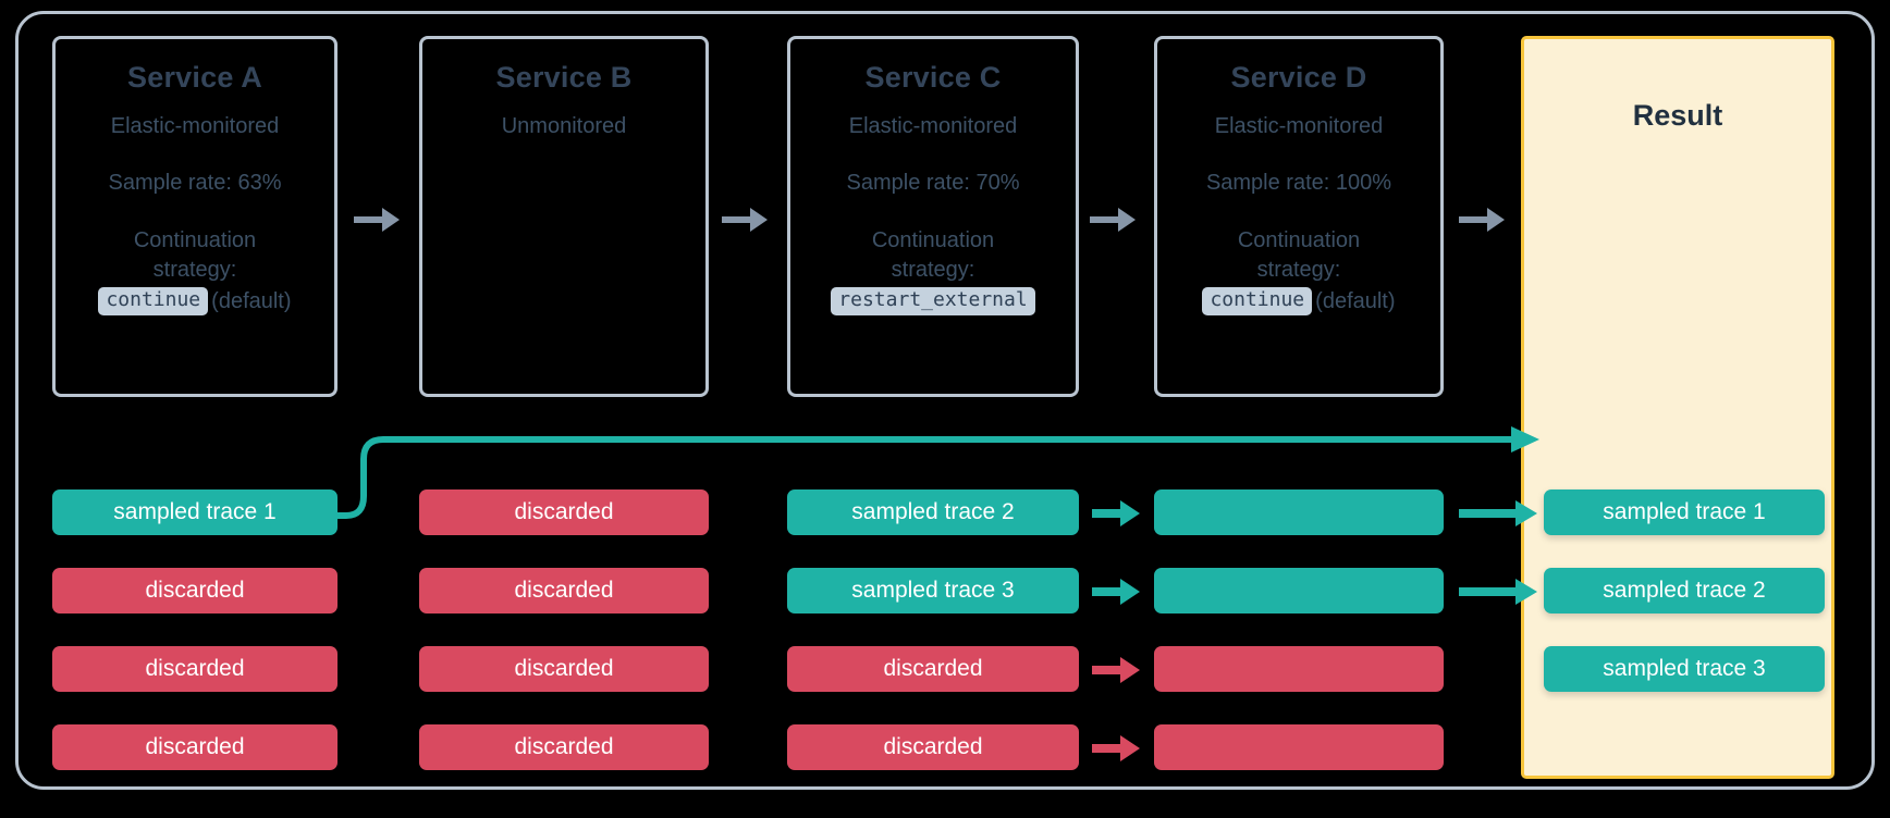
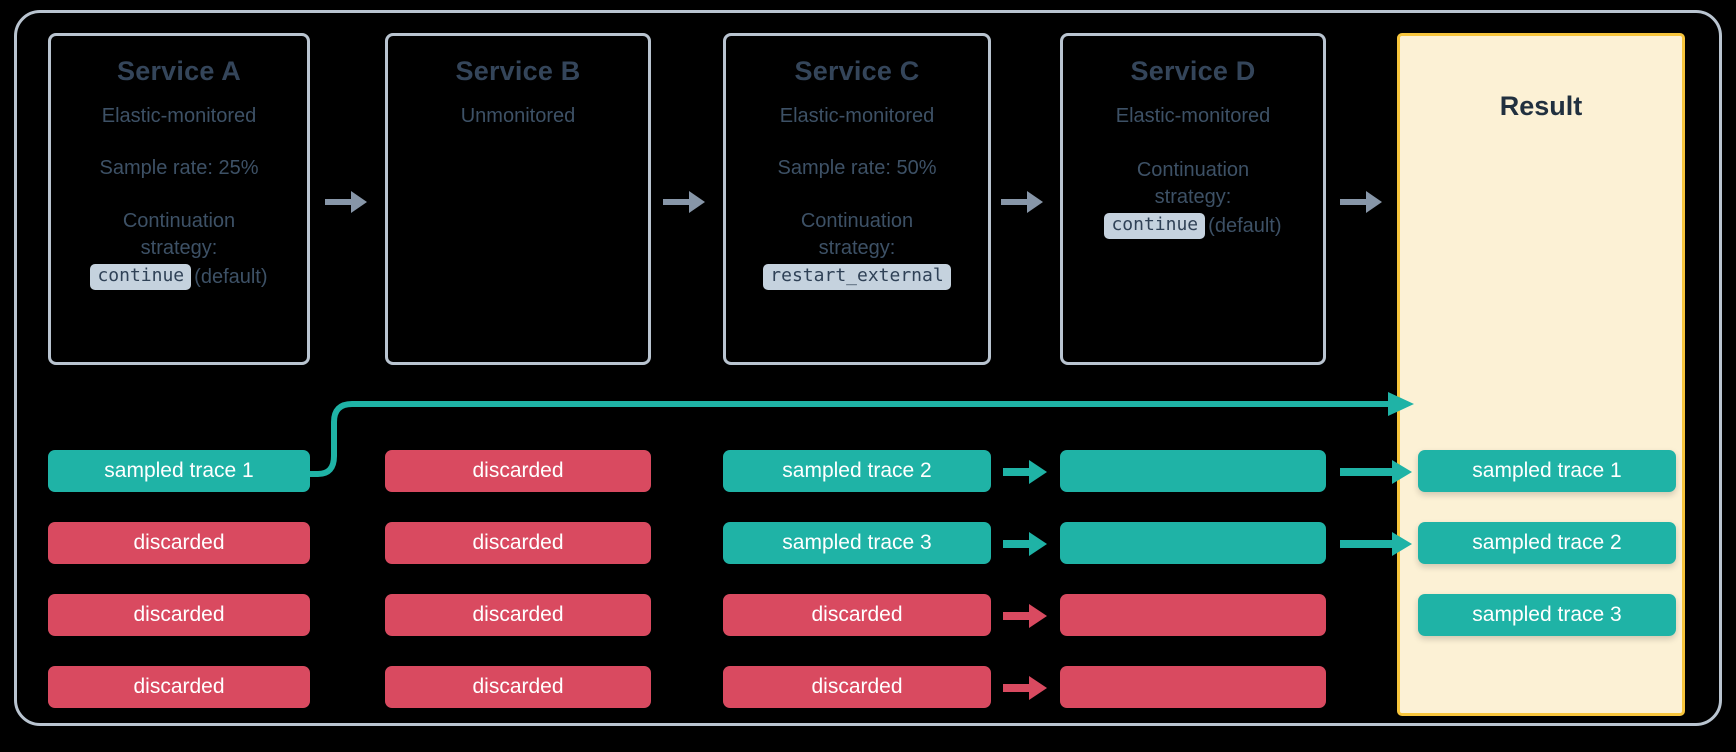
  Service A
  Elastic-monitored
- Sample rate: 63%
+ Sample rate: 25%
  Continuation
  strategy:
  continue (default)
  Service B
  Unmonitored
  Service C
  Elastic-monitored
- Sample rate: 70%
+ Sample rate: 50%
  Continuation
  strategy:
  restart_external
  Service D
  Elastic-monitored
- Sample rate: 100%
  Continuation
  strategy:
  continue (default)
  Result
  sampled trace 1
  discarded
  discarded
  discarded
  discarded
  discarded
  discarded
  discarded
  sampled trace 2
  sampled trace 3
  discarded
  discarded
  sampled trace 1
  sampled trace 2
  sampled trace 3
